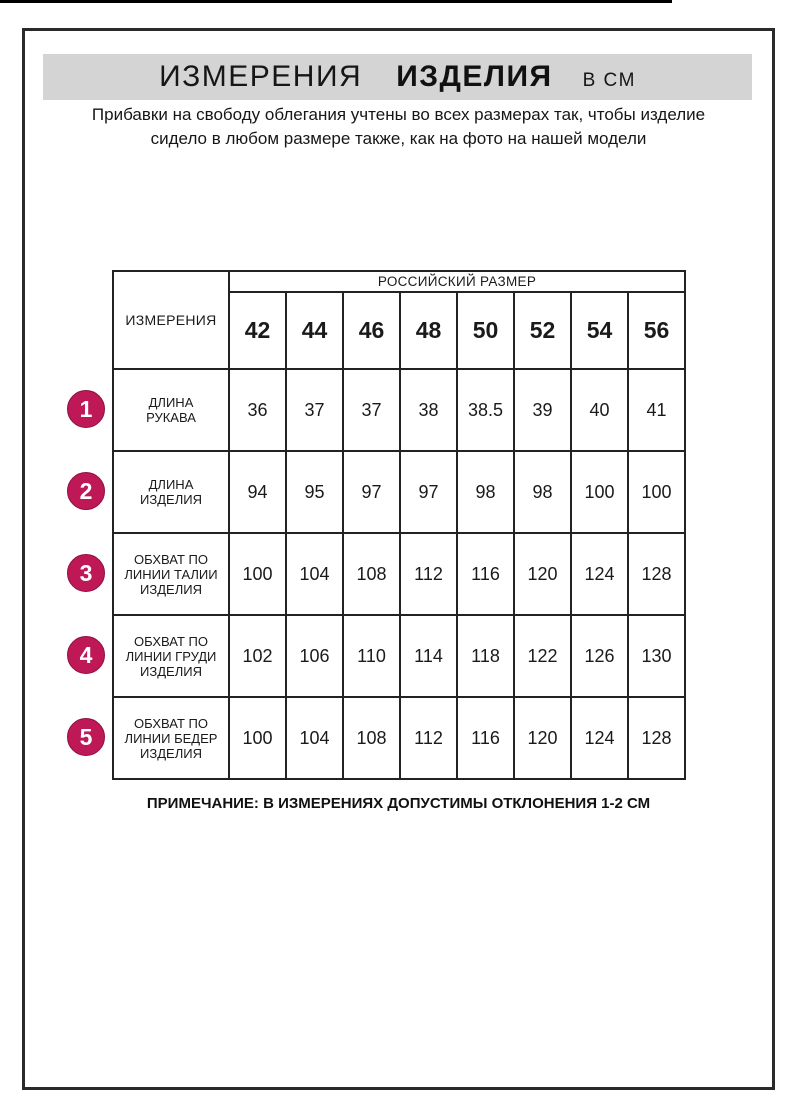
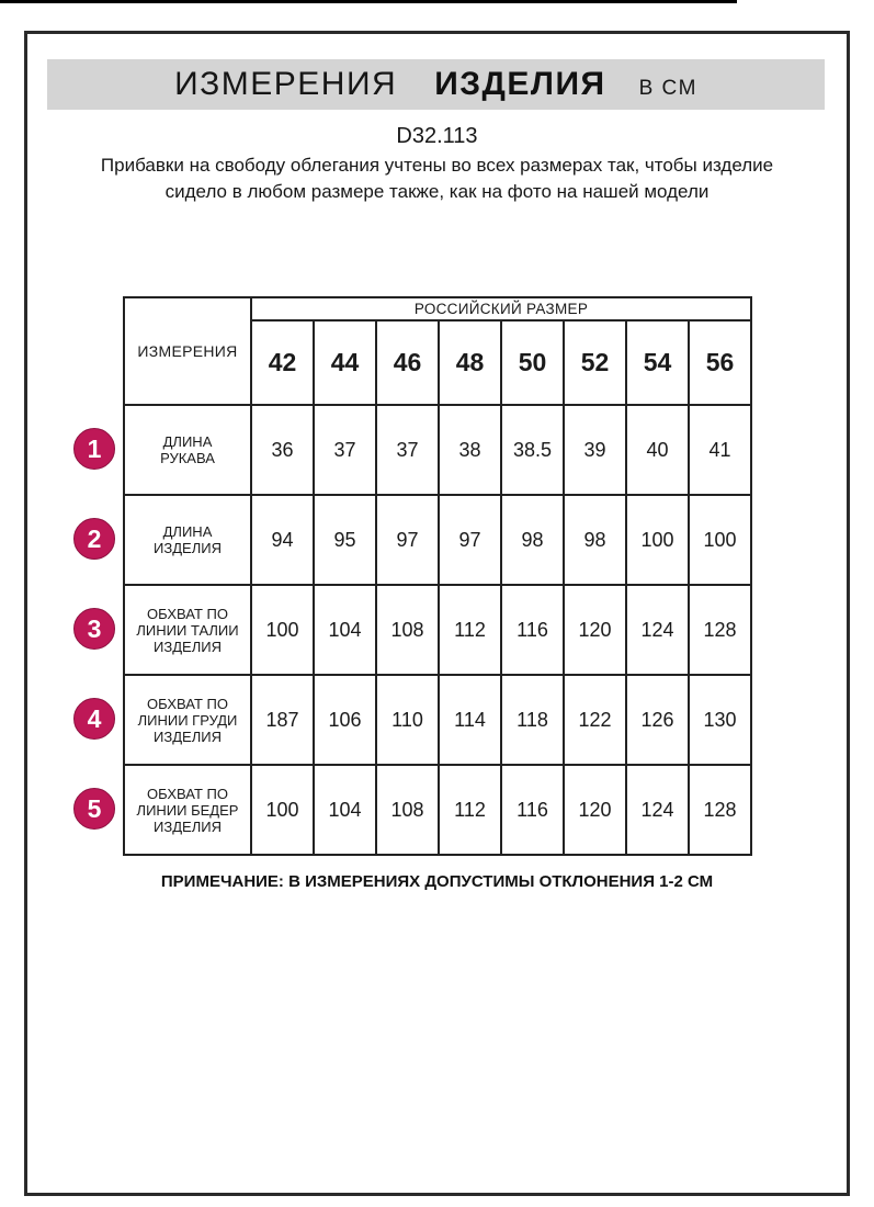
  ИЗМЕРЕНИЯ ИЗДЕЛИЯ В СМ
+ D32.113
  Прибавки на свободу облегания учтены во всех размерах так, чтобы изделие сидело в любом размере также, как на фото на нашей модели
  ИЗМЕРЕНИЯ	РОССИЙСКИЙ РАЗМЕР
  42	44	46	48	50	52	54	56
  ДЛИНА РУКАВА	36	37	37	38	38.5	39	40	41
  ДЛИНА ИЗДЕЛИЯ	94	95	97	97	98	98	100	100
  ОБХВАТ ПО ЛИНИИ ТАЛИИ ИЗДЕЛИЯ	100	104	108	112	116	120	124	128
- ОБХВАТ ПО ЛИНИИ ГРУДИ ИЗДЕЛИЯ	102	106	110	114	118	122	126	130
+ ОБХВАТ ПО ЛИНИИ ГРУДИ ИЗДЕЛИЯ	187	106	110	114	118	122	126	130
  ОБХВАТ ПО ЛИНИИ БЕДЕР ИЗДЕЛИЯ	100	104	108	112	116	120	124	128
  1
  2
  3
  4
  5
  ПРИМЕЧАНИЕ: В ИЗМЕРЕНИЯХ ДОПУСТИМЫ ОТКЛОНЕНИЯ 1-2 СМ
